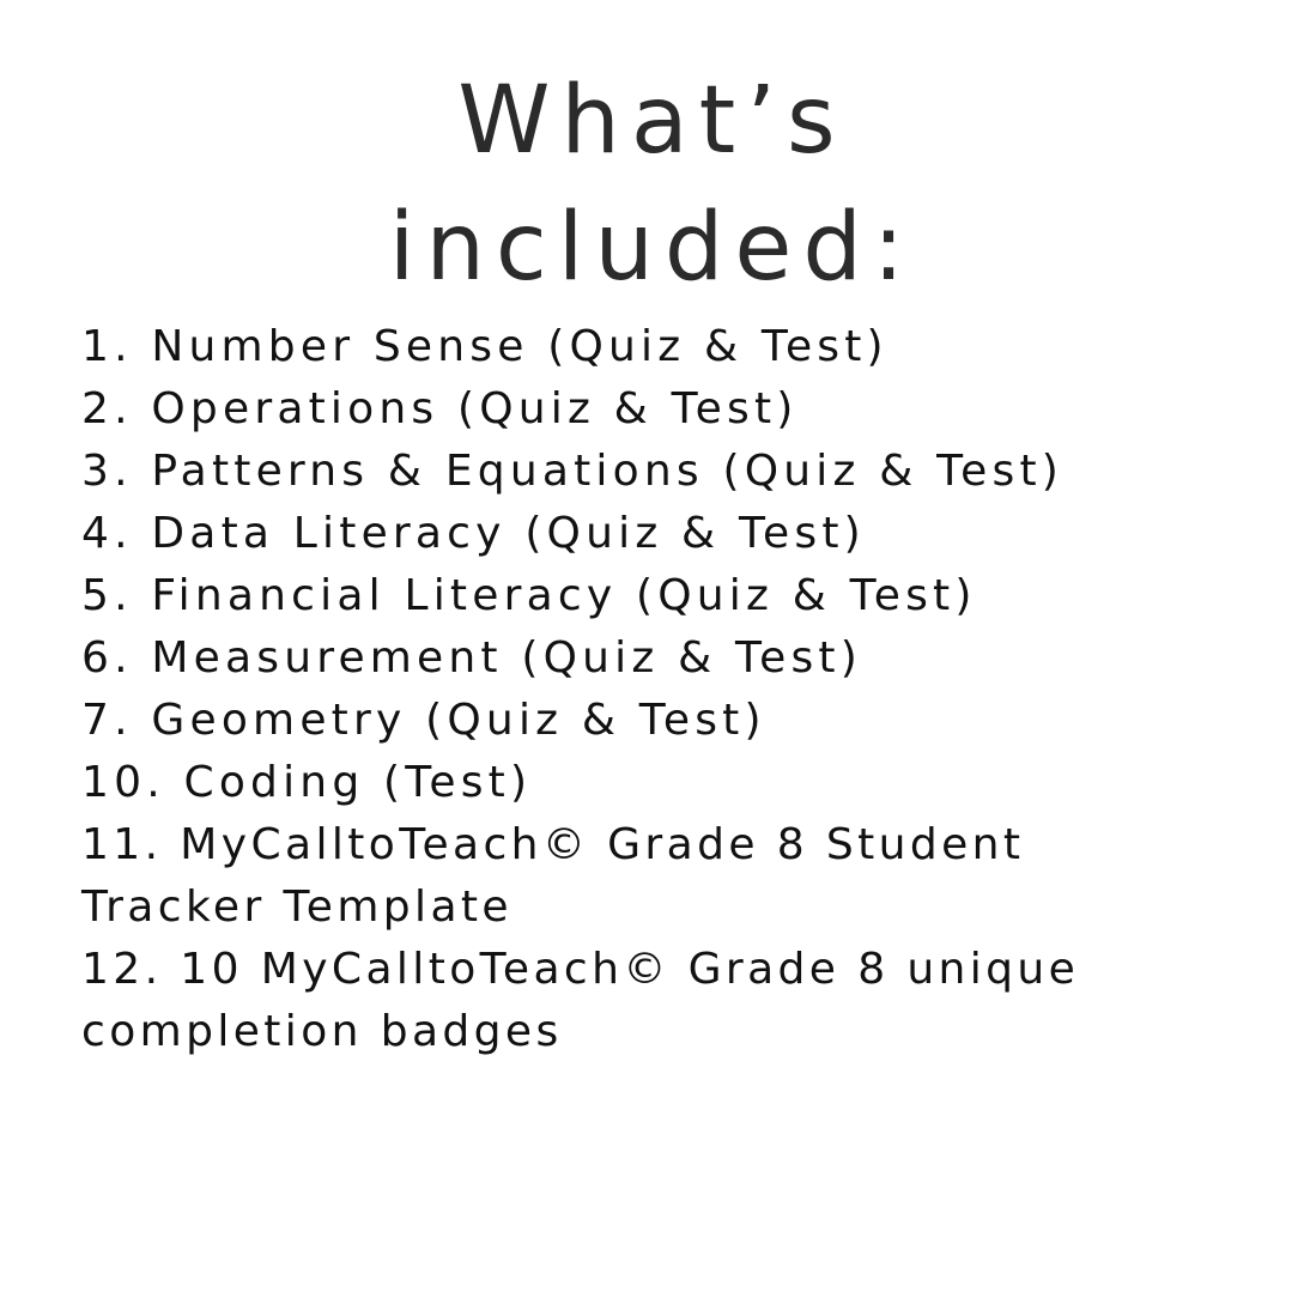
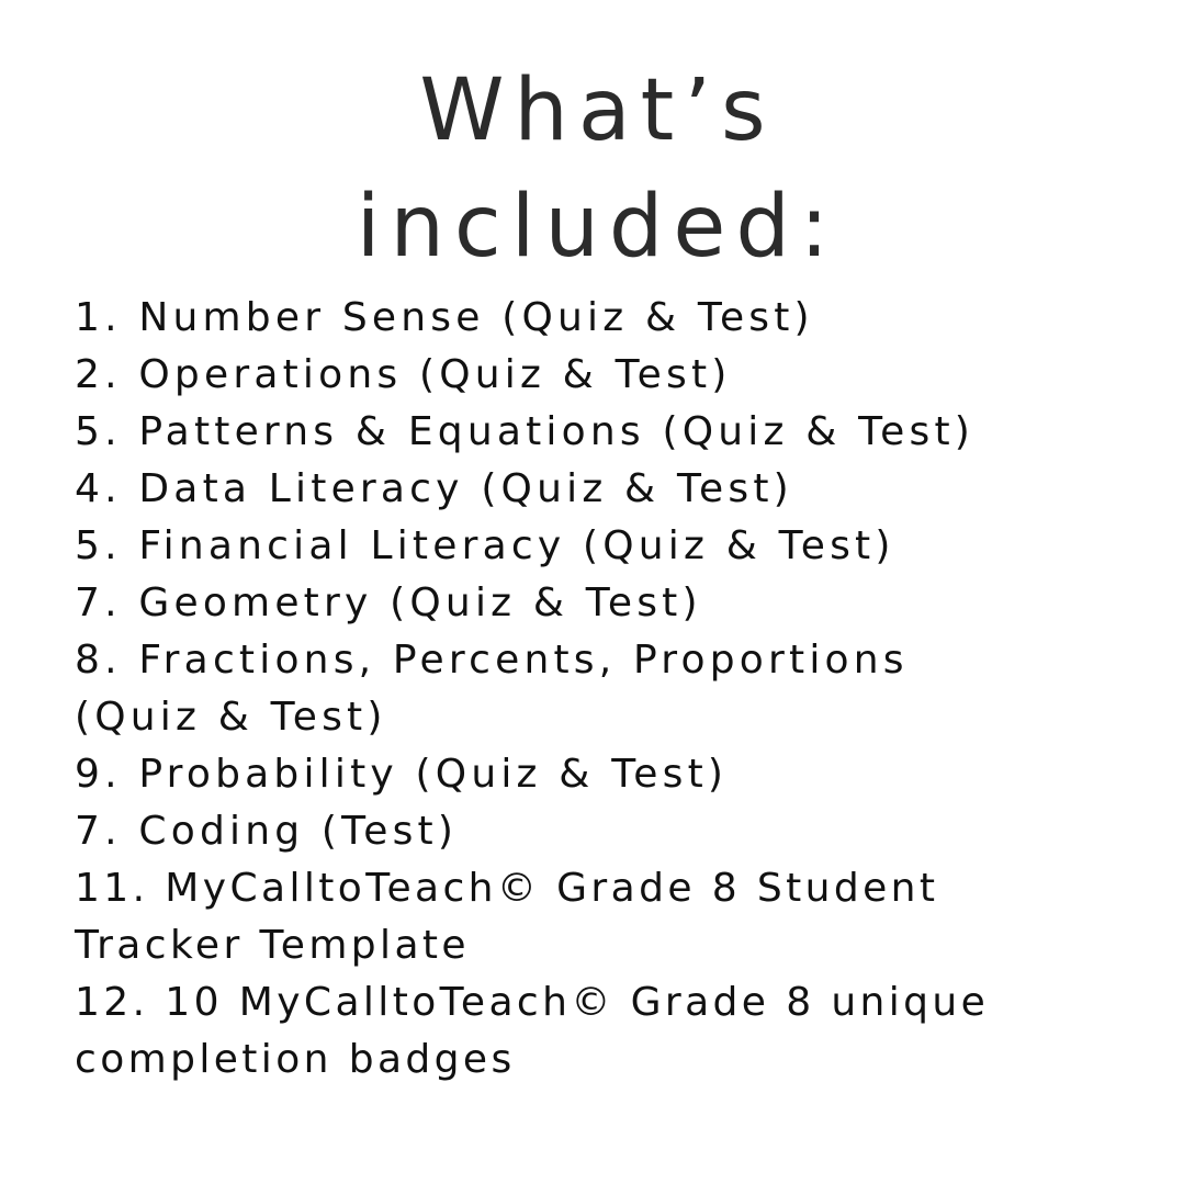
  What’s
  included:
  1. Number Sense (Quiz & Test)
  2. Operations (Quiz & Test)
- 3. Patterns & Equations (Quiz & Test)
+ 5. Patterns & Equations (Quiz & Test)
  4. Data Literacy (Quiz & Test)
  5. Financial Literacy (Quiz & Test)
- 6. Measurement (Quiz & Test)
  7. Geometry (Quiz & Test)
+ 8. Fractions, Percents, Proportions (Quiz & Test)
+ 9. Probability (Quiz & Test)
- 10. Coding (Test)
+ 7. Coding (Test)
  11. MyCalltoTeach© Grade 8 Student Tracker Template
  12. 10 MyCalltoTeach© Grade 8 unique completion badges
